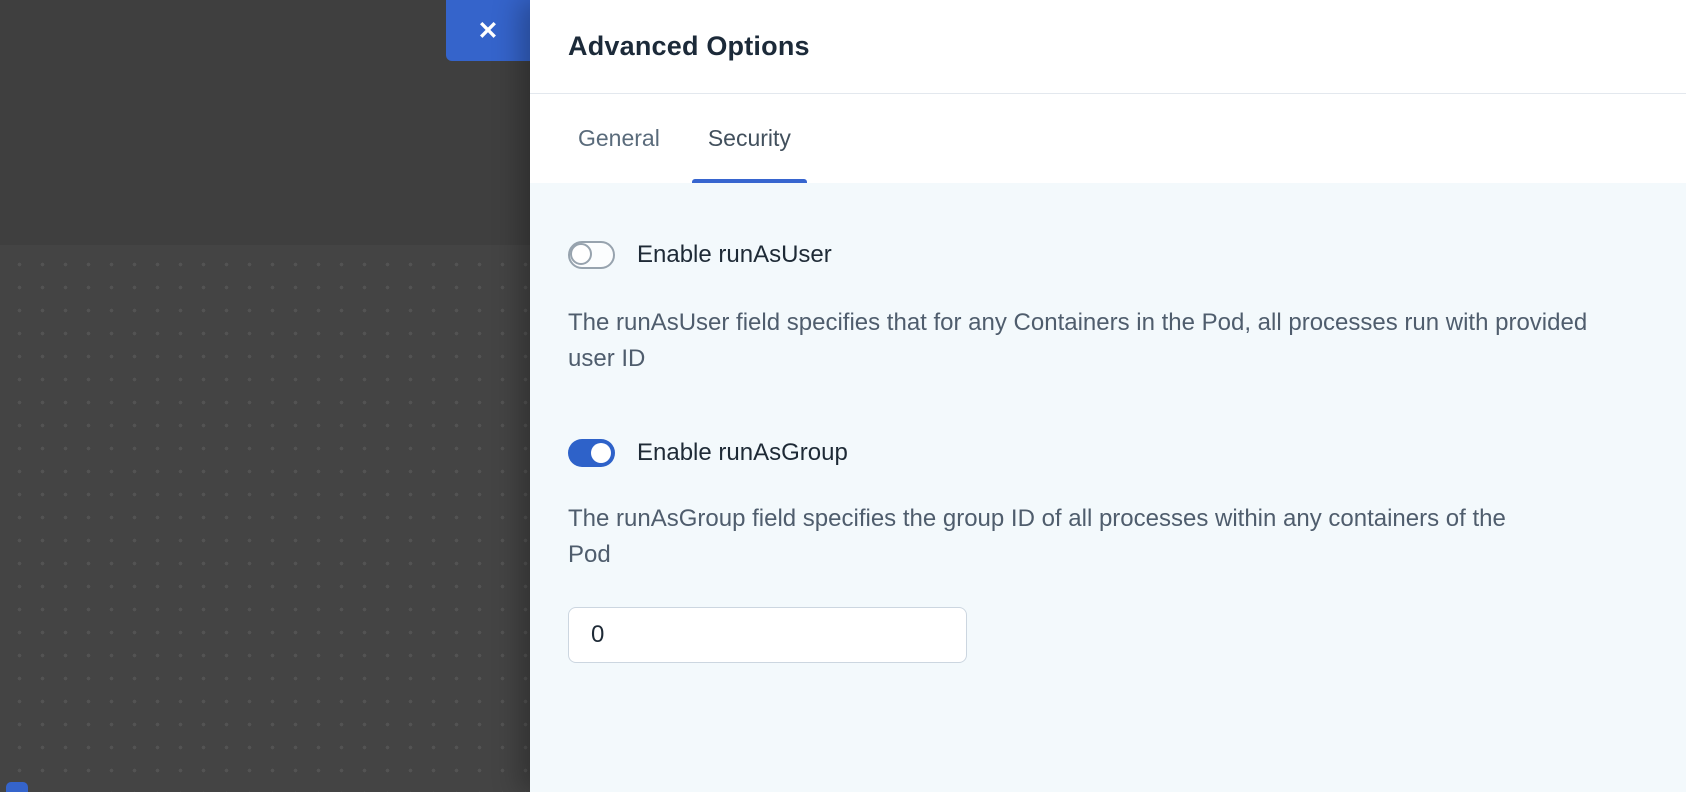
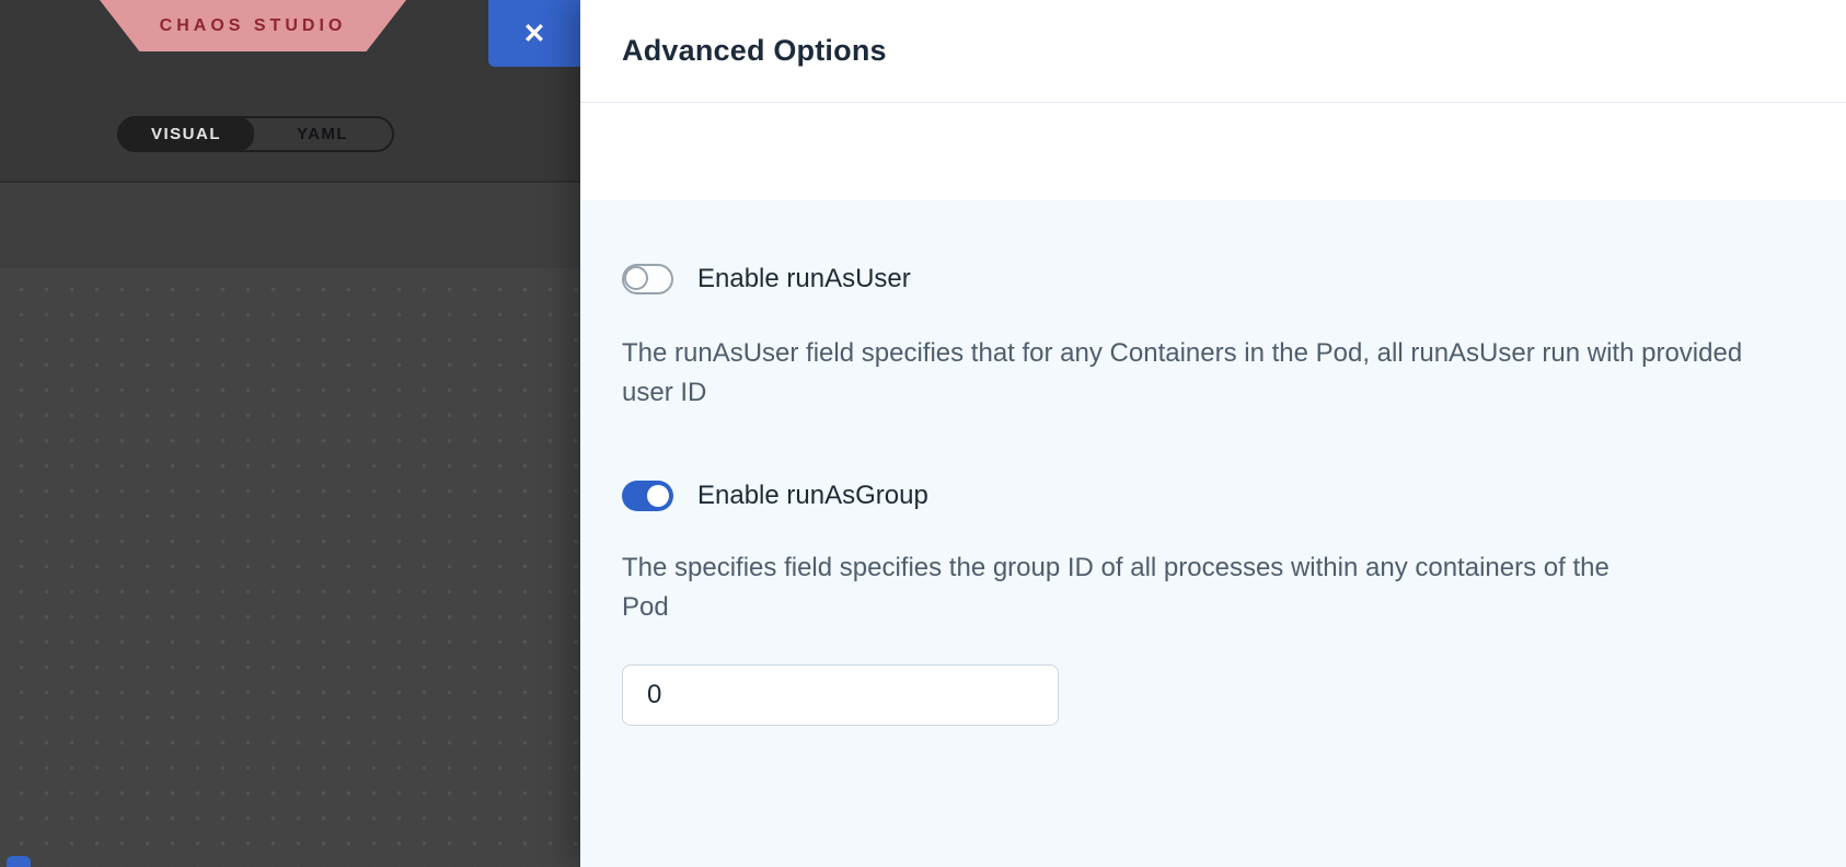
+ CHAOS STUDIO
+ VISUAL
+ YAML
  ✕
  Advanced Options
- General
- Security
  Enable runAsUser
- The runAsUser field specifies that for any Containers in the Pod, all processes run with provided user ID
+ The runAsUser field specifies that for any Containers in the Pod, all runAsUser run with provided user ID
  Enable runAsGroup
- The runAsGroup field specifies the group ID of all processes within any containers of the Pod
+ The specifies field specifies the group ID of all processes within any containers of the Pod
  0
